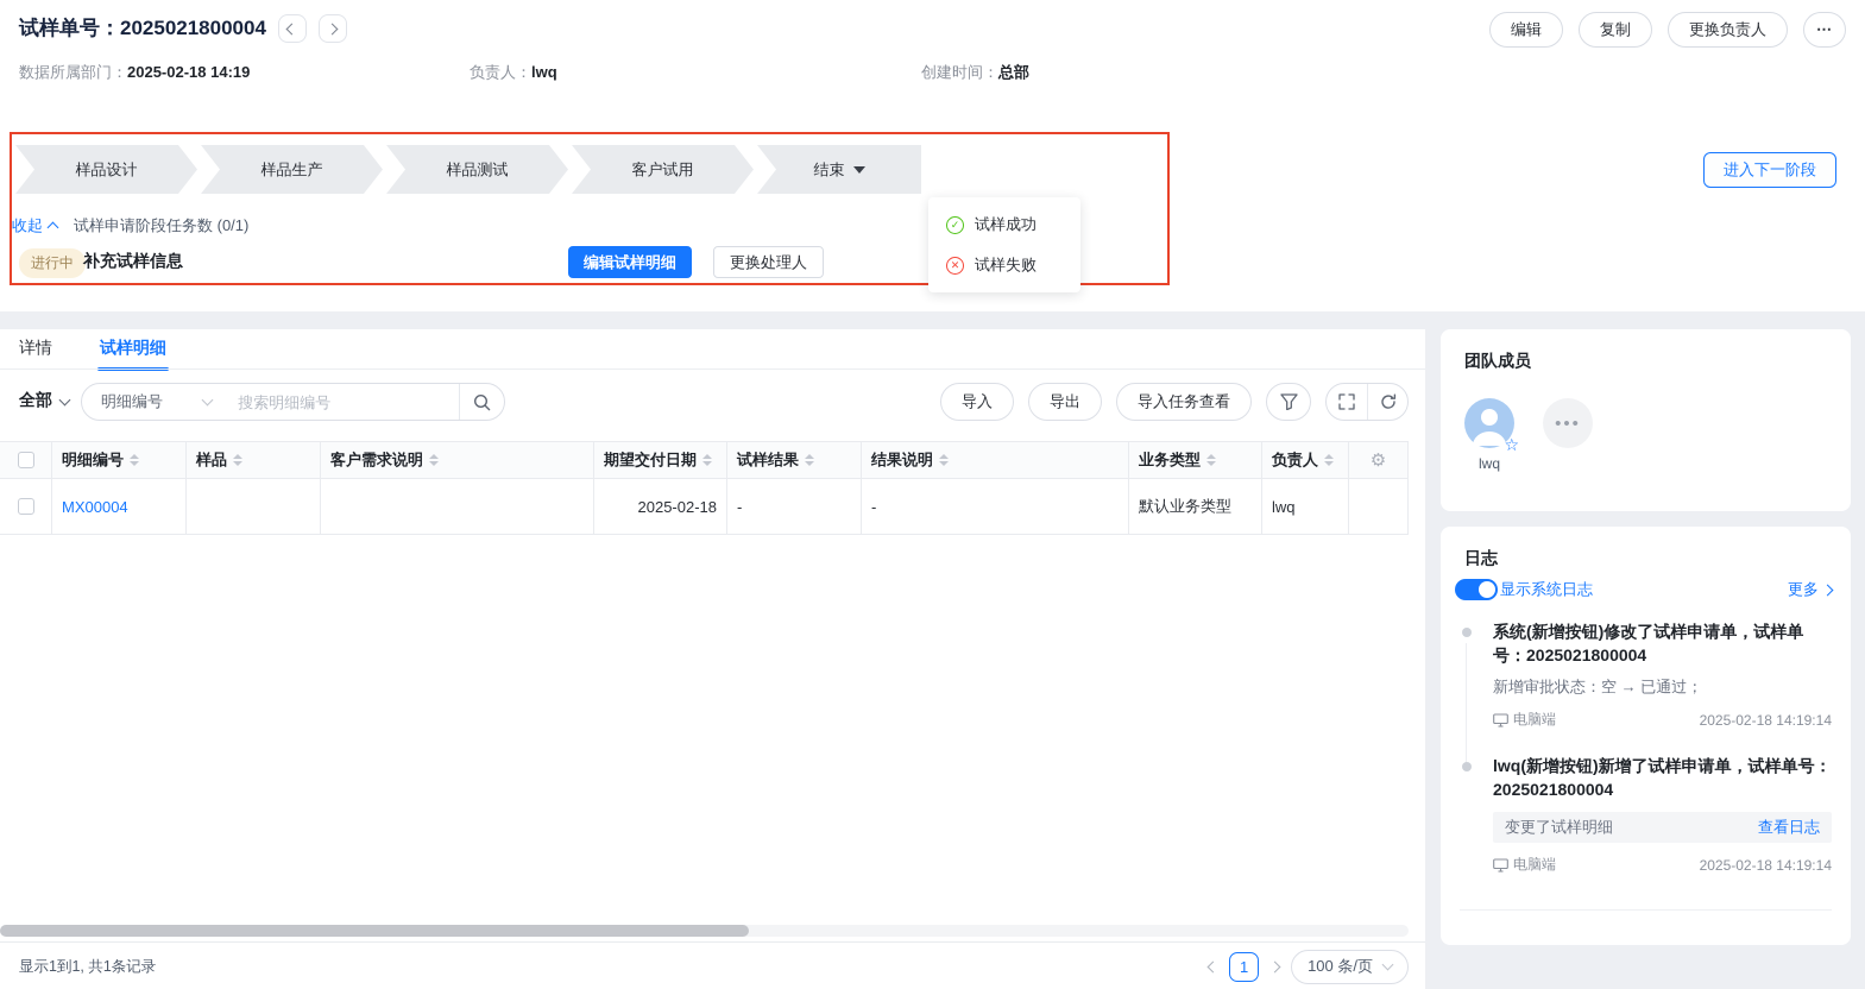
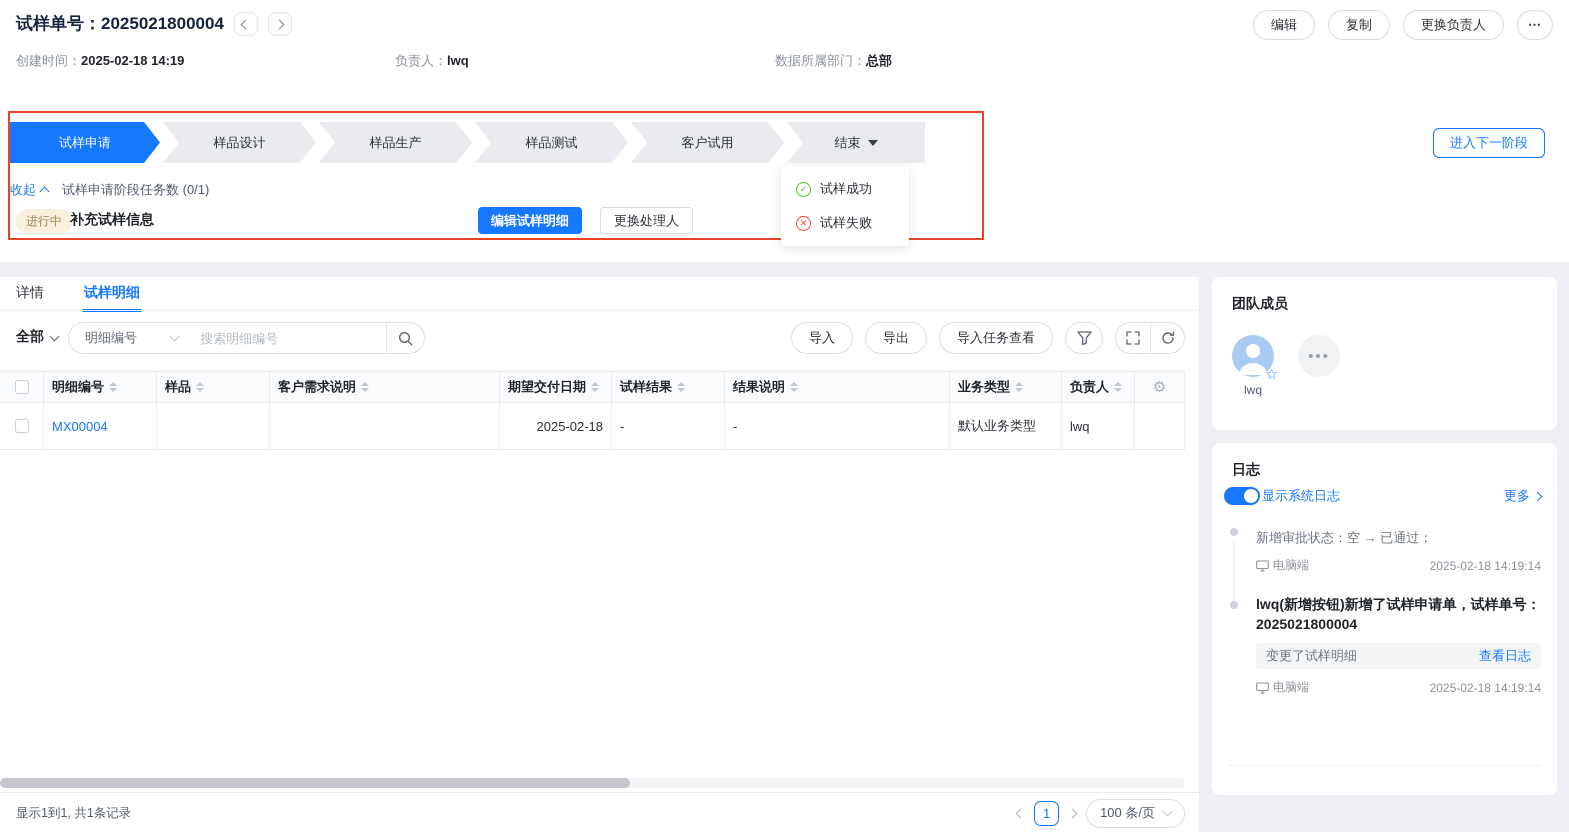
  试样单号：2025021800004
  编辑
  复制
  更换负责人
  ⋯
- 数据所属部门：2025-02-18 14:19
+ 创建时间：2025-02-18 14:19
  负责人：lwq
- 创建时间：总部
+ 数据所属部门：总部
+ 试样申请
  样品设计
  样品生产
  样品测试
  客户试用
  结束
  ✓
  试样成功
  ✕
  试样失败
  收起
  试样申请阶段任务数 (0/1)
  进行中
  补充试样信息
  编辑试样明细
  更换处理人
  进入下一阶段
  详情
  试样明细
  全部
  明细编号
  搜索明细编号
  导入
  导出
  导入任务查看
  明细编号
  样品
  客户需求说明
  期望交付日期
  试样结果
  结果说明
  业务类型
  负责人
  ⚙
  MX00004
  2025-02-18
  -
  -
  默认业务类型
  lwq
  显示1到1, 共1条记录
  1
  100 条/页
  团队成员
  ☆
  lwq
  •••
  日志
  显示系统日志
  更多
- 系统(新增按钮)修改了试样申请单，试样单号：2025021800004
  新增审批状态：空 → 已通过；
  电脑端
  2025-02-18 14:19:14
  lwq(新增按钮)新增了试样申请单，试样单号：2025021800004
  变更了试样明细
  查看日志
  电脑端
  2025-02-18 14:19:14
